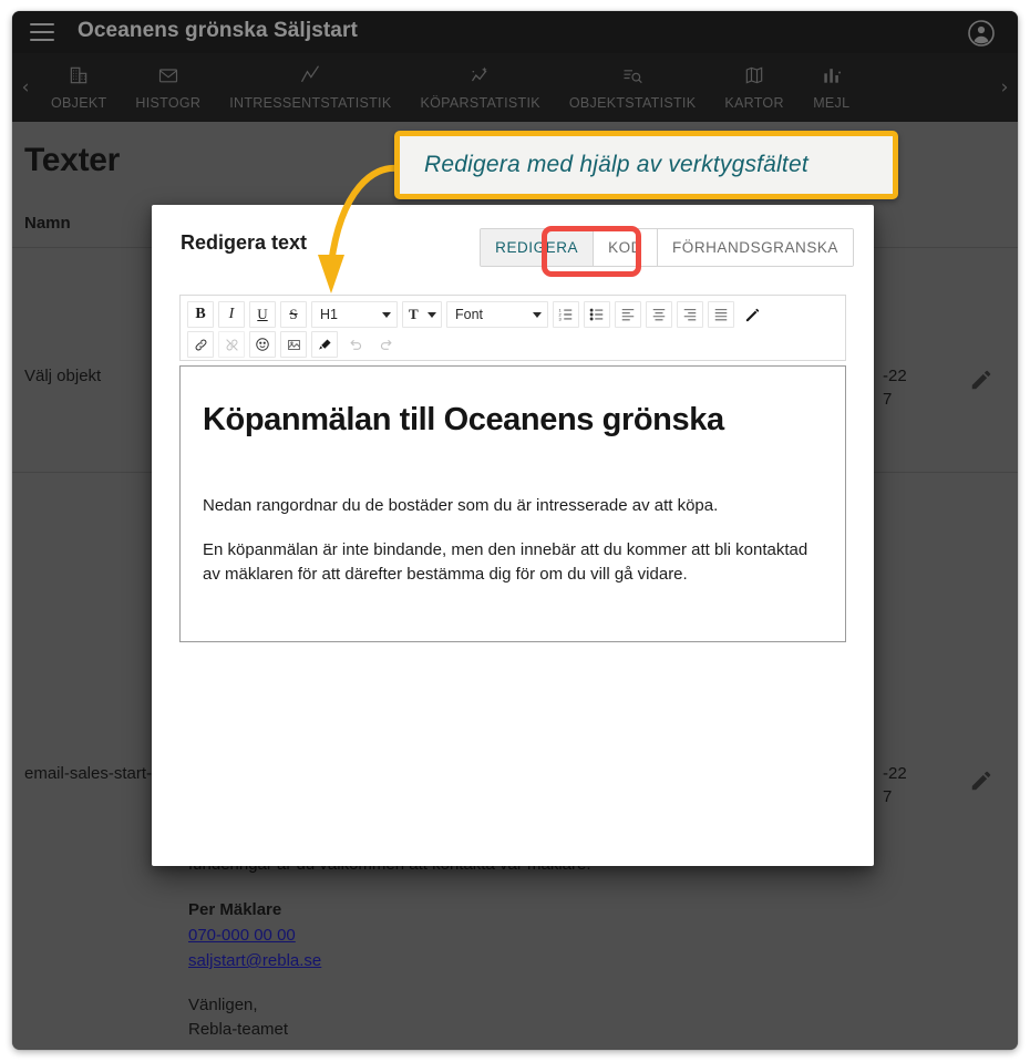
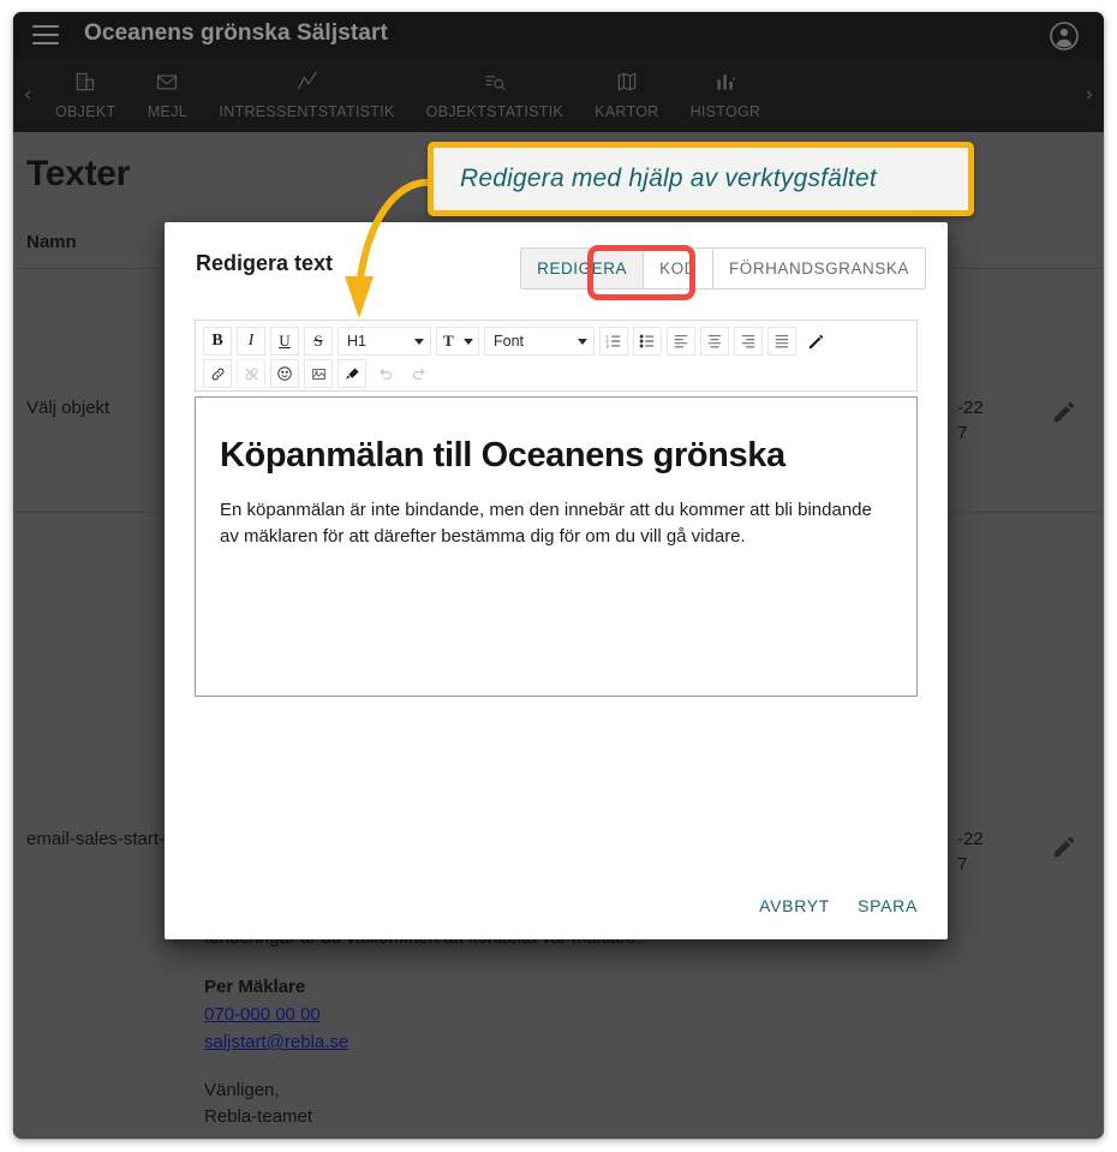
  Oceanens grönska Säljstart
  ‹
  ›
  OBJEKT
- HISTOGR
+ MEJL
  INTRESSENTSTATISTIK
- KÖPARSTATISTIK
  OBJEKTSTATISTIK
  KARTOR
- MEJL
+ HISTOGR
  Texter
  Namn
  Välj objekt
  -22
  7
  email-sales-start-
  -22
  7
  Per Mäklare
  070-000 00 00
  saljstart@rebla.se
  Vänligen,
  Rebla-teamet
  Redigera text
  REDIGERA
  KOD
  FÖRHANDSGRANSKA
  B
  I
  U
  S
  H1
  T
  Font
  Köpanmälan till Oceanens grönska
- Nedan rangordnar du de bostäder som du är intresserade av att köpa.
- En köpanmälan är inte bindande, men den innebär att du kommer att bli kontaktad av mäklaren för att därefter bestämma dig för om du vill gå vidare.
+ En köpanmälan är inte bindande, men den innebär att du kommer att bli bindande av mäklaren för att därefter bestämma dig för om du vill gå vidare.
+ AVBRYT
+ SPARA
  Redigera med hjälp av verktygsfältet
